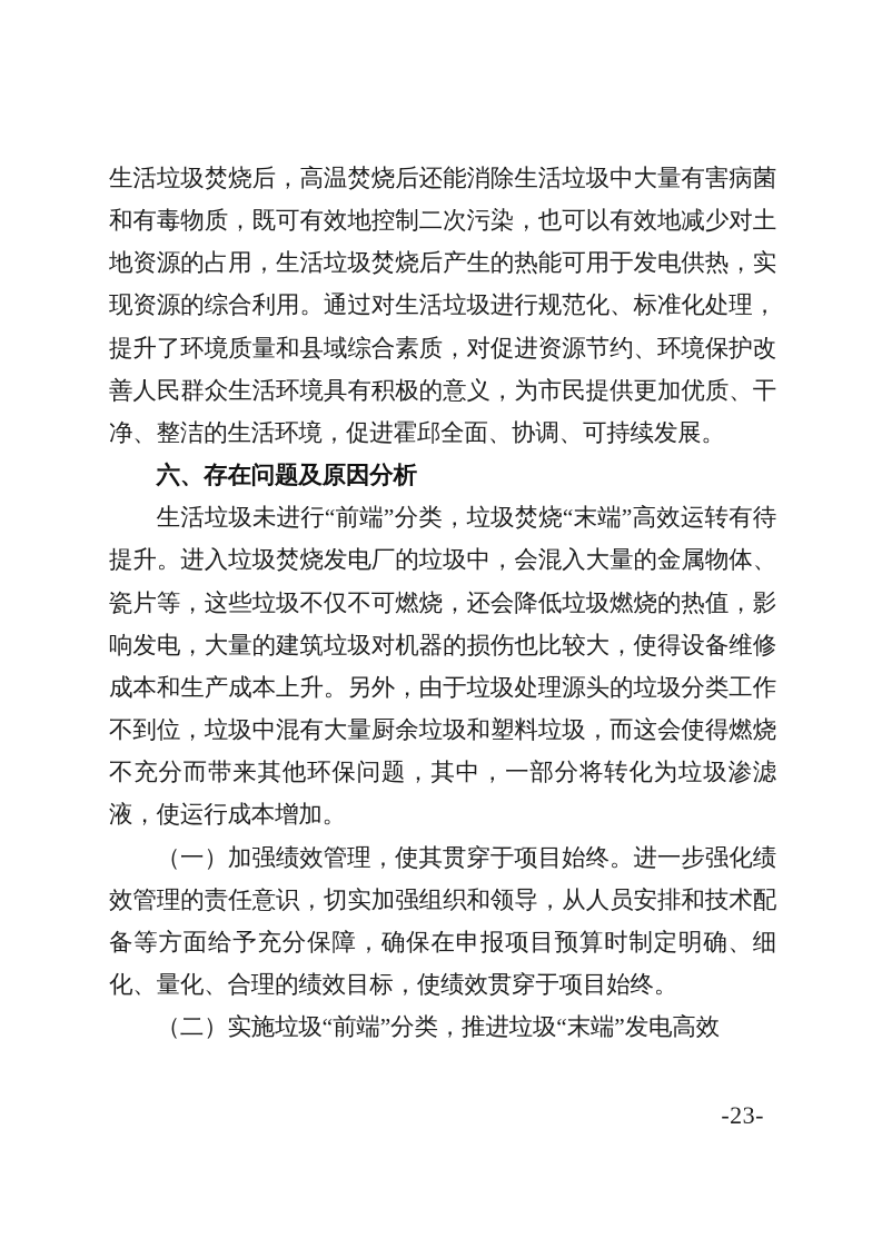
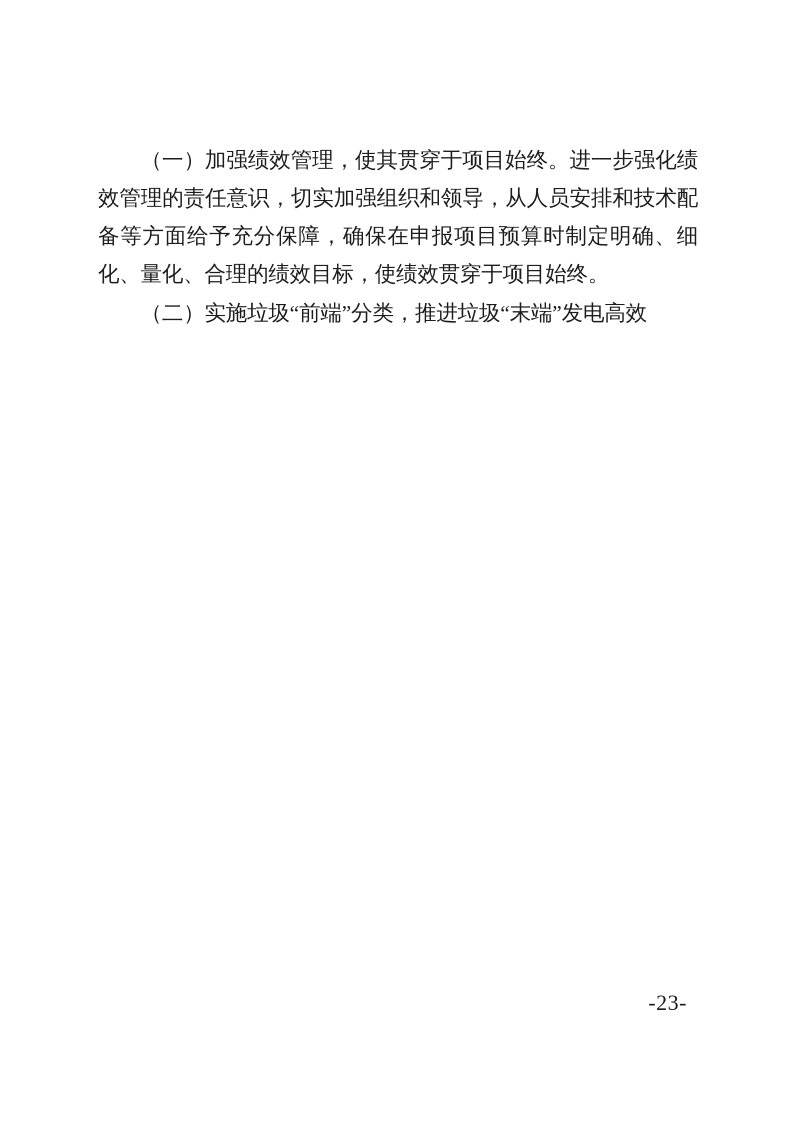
- 生活垃圾焚烧后，高温焚烧后还能消除生活垃圾中大量有害病菌和有毒物质，既可有效地控制二次污染，也可以有效地减少对土地资源的占用，生活垃圾焚烧后产生的热能可用于发电供热，实现资源的综合利用。通过对生活垃圾进行规范化、标准化处理，提升了环境质量和县域综合素质，对促进资源节约、环境保护改善人民群众生活环境具有积极的意义，为市民提供更加优质、干净、整洁的生活环境，促进霍邱全面、协调、可持续发展。
- 六、存在问题及原因分析
- 生活垃圾未进行“前端”分类，垃圾焚烧“末端”高效运转有待提升。进入垃圾焚烧发电厂的垃圾中，会混入大量的金属物体、瓷片等，这些垃圾不仅不可燃烧，还会降低垃圾燃烧的热值，影响发电，大量的建筑垃圾对机器的损伤也比较大，使得设备维修成本和生产成本上升。另外，由于垃圾处理源头的垃圾分类工作不到位，垃圾中混有大量厨余垃圾和塑料垃圾，而这会使得燃烧不充分而带来其他环保问题，其中，一部分将转化为垃圾渗滤液，使运行成本增加。
  （一）加强绩效管理，使其贯穿于项目始终。进一步强化绩效管理的责任意识，切实加强组织和领导，从人员安排和技术配备等方面给予充分保障，确保在申报项目预算时制定明确、细化、量化、合理的绩效目标，使绩效贯穿于项目始终。
  （二）实施垃圾“前端”分类，推进垃圾“末端”发电高效
  -23-
